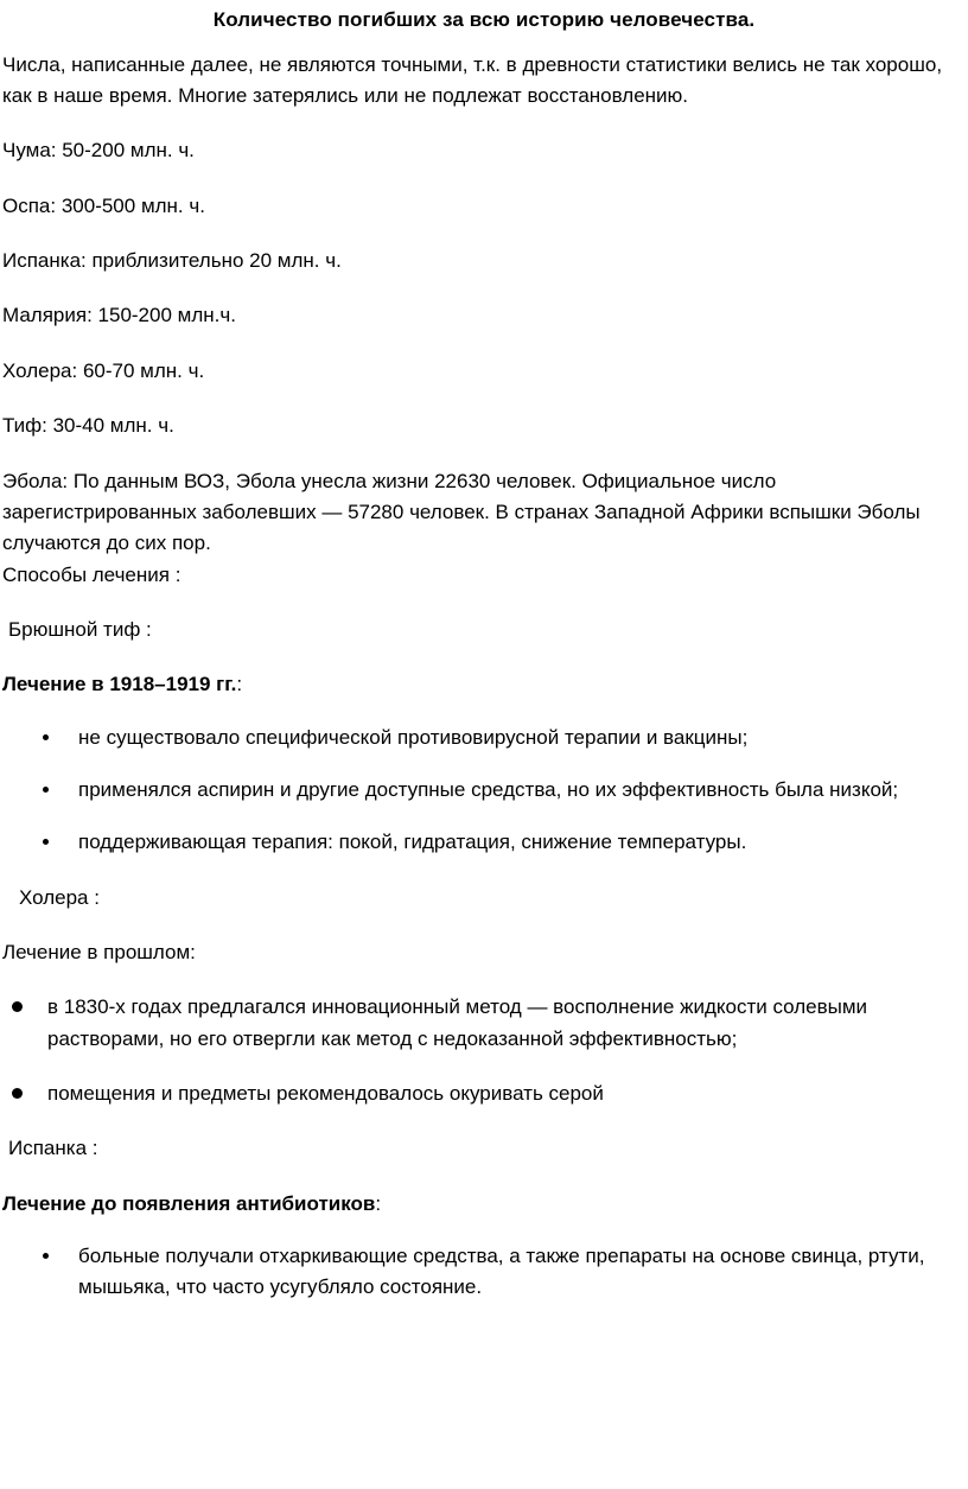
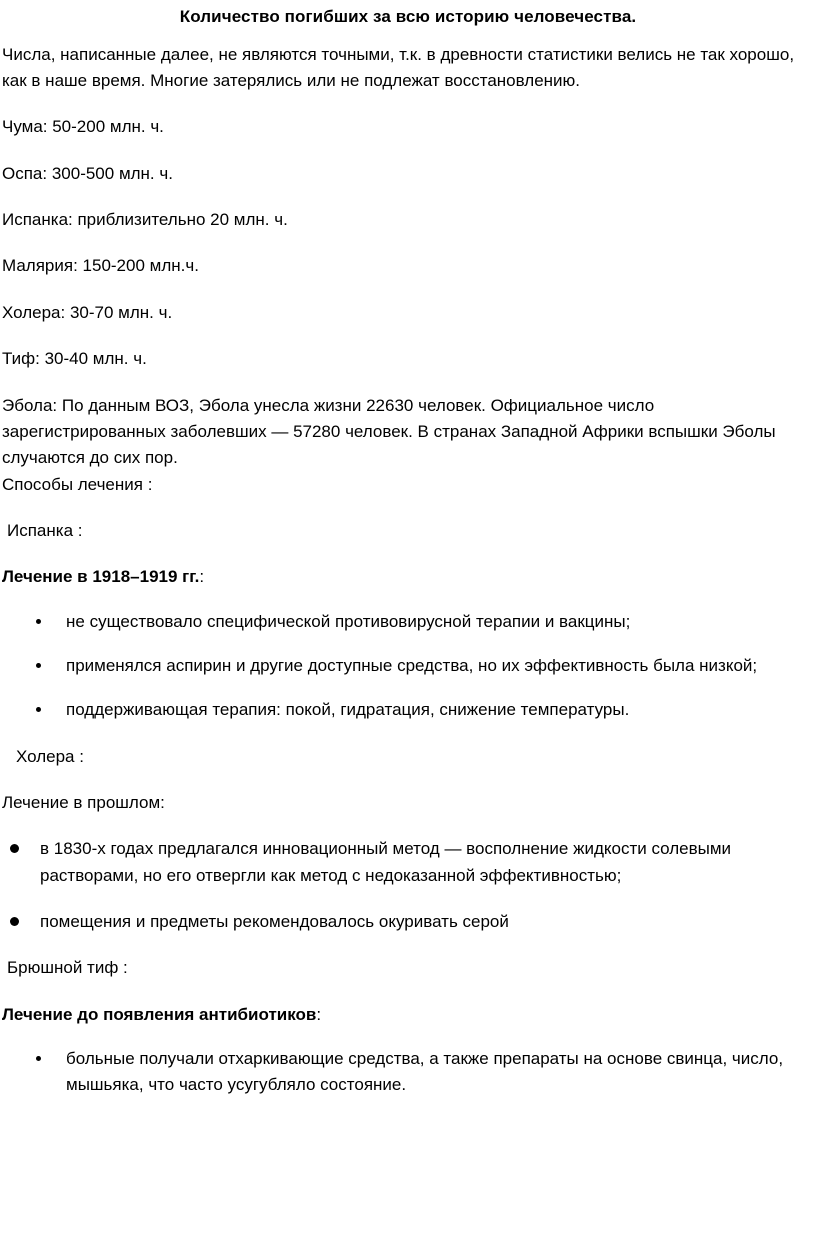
  Количество погибших за всю историю человечества.
  Числа, написанные далее, не являются точными, т.к. в древности статистики велись не так хорошо, как в наше время. Многие затерялись или не подлежат восстановлению.
  Чума: 50-200 млн. ч.
  Оспа: 300-500 млн. ч.
  Испанка: приблизительно 20 млн. ч.
  Малярия: 150-200 млн.ч.
- Холера: 60-70 млн. ч.
+ Холера: 30-70 млн. ч.
  Тиф: 30-40 млн. ч.
  Эбола: По данным ВОЗ, Эбола унесла жизни 22630 человек. Официальное число зарегистрированных заболевших — 57280 человек. В странах Западной Африки вспышки Эболы случаются до сих пор.
  Способы лечения :
- Брюшной тиф :
+ Испанка :
  Лечение в 1918–1919 гг.:
  не существовало специфической противовирусной терапии и вакцины;
  применялся аспирин и другие доступные средства, но их эффективность была низкой;
  поддерживающая терапия: покой, гидратация, снижение температуры.
  Холера :
  Лечение в прошлом:
  в 1830-х годах предлагался инновационный метод — восполнение жидкости солевыми растворами, но его отвергли как метод с недоказанной эффективностью;
  помещения и предметы рекомендовалось окуривать серой
- Испанка :
+ Брюшной тиф :
  Лечение до появления антибиотиков:
- больные получали отхаркивающие средства, а также препараты на основе свинца, ртути, мышьяка, что часто усугубляло состояние.
+ больные получали отхаркивающие средства, а также препараты на основе свинца, число, мышьяка, что часто усугубляло состояние.
